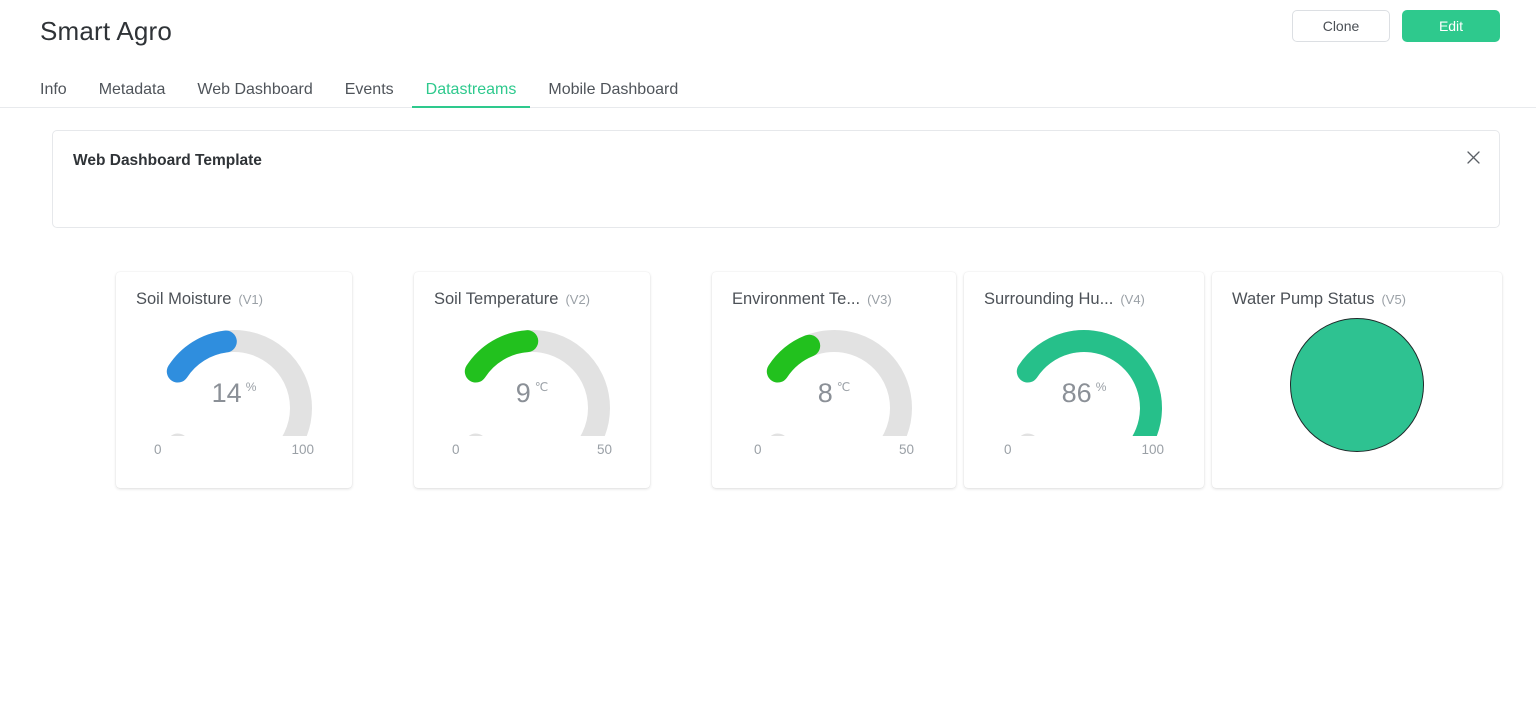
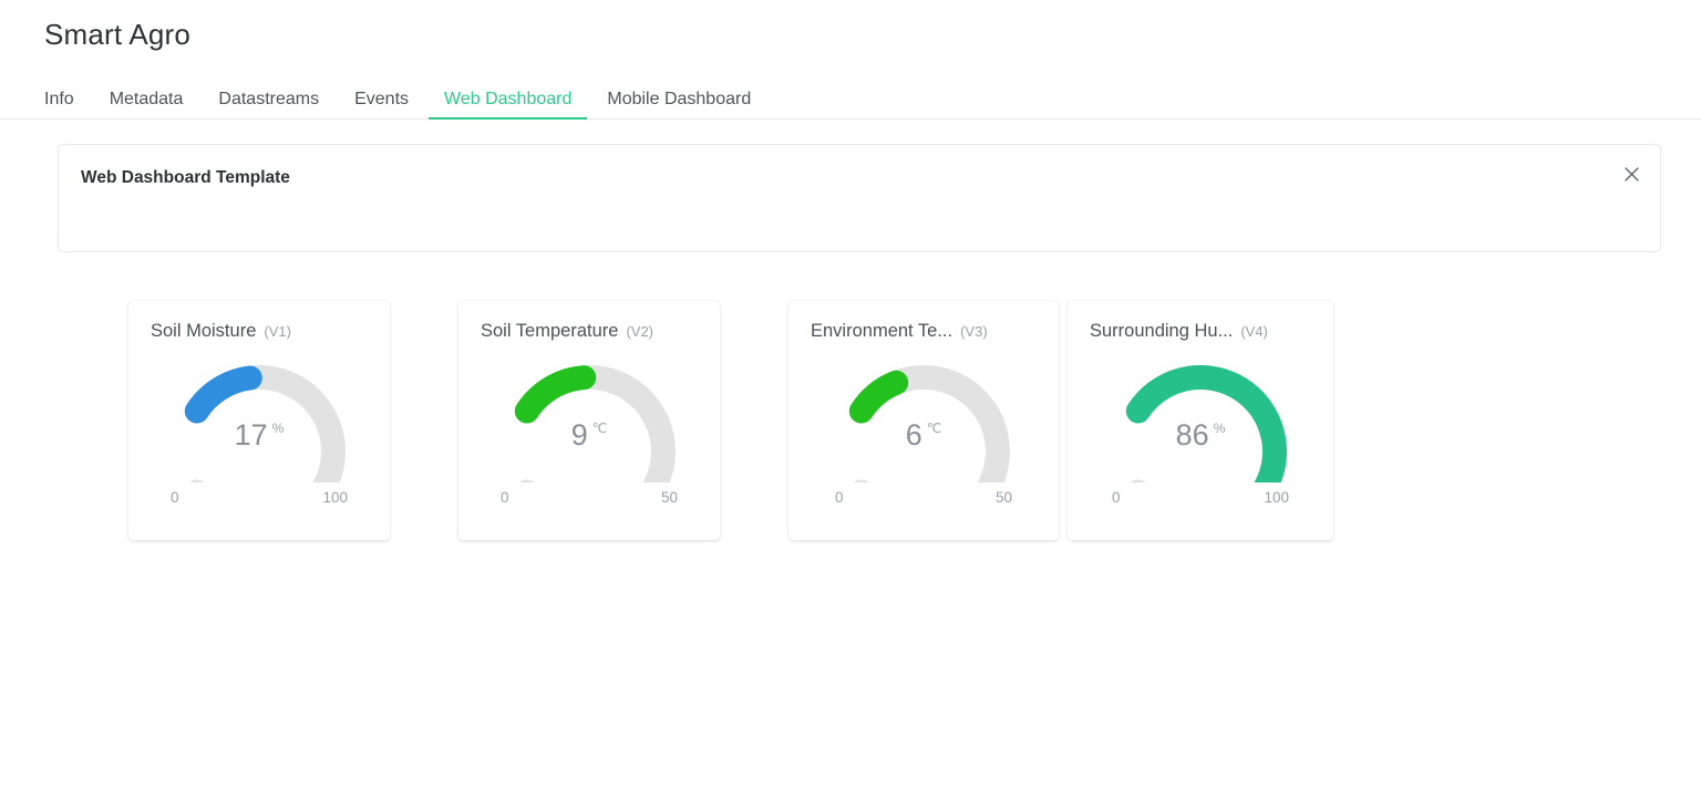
  Smart Agro
- Clone
- Edit
  Info
  Metadata
- Web Dashboard
+ Datastreams
  Events
- Datastreams
+ Web Dashboard
  Mobile Dashboard
  Web Dashboard Template
  Soil Moisture
  (V1)
- 14
+ 17
  %
  0
  100
  Soil Temperature
  (V2)
  9
  ℃
  0
  50
  Environment Te...
  (V3)
- 8
+ 6
  ℃
  0
  50
  Surrounding Hu...
  (V4)
  86
  %
  0
  100
- Water Pump Status
- (V5)
